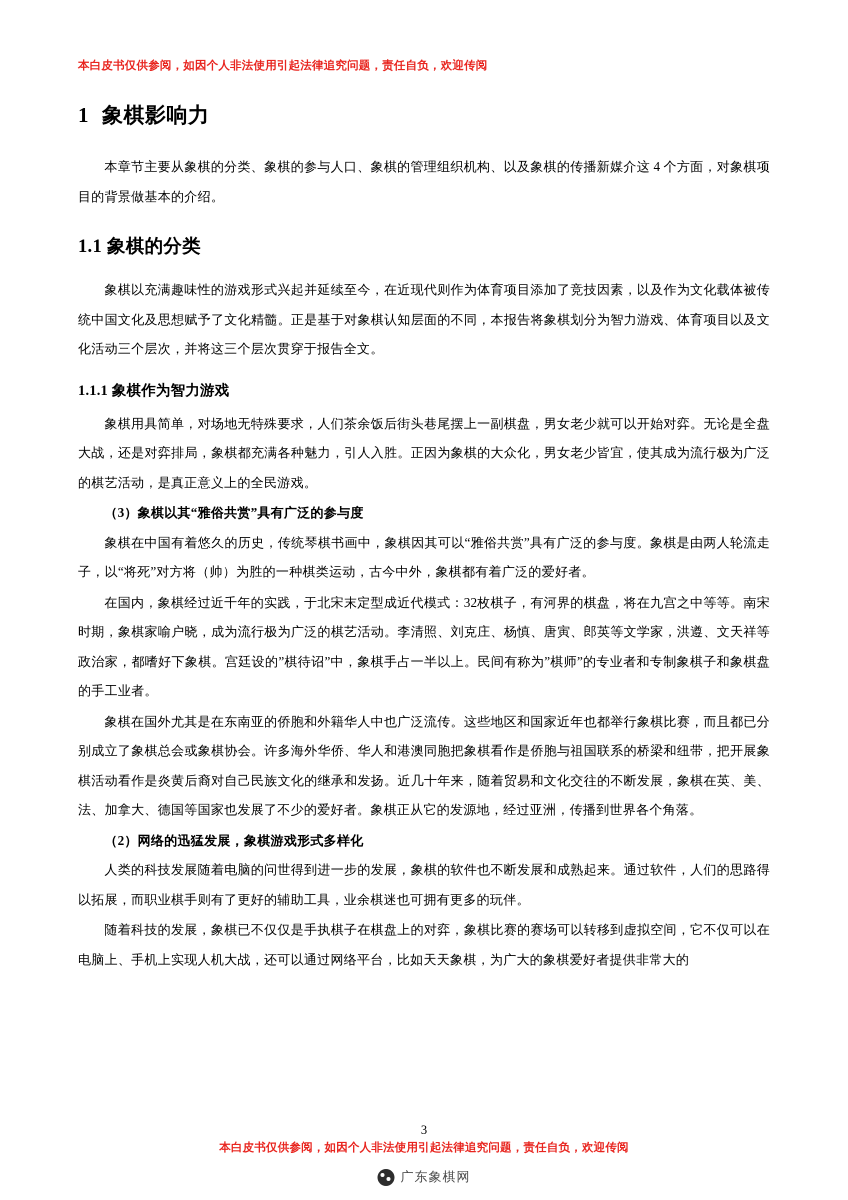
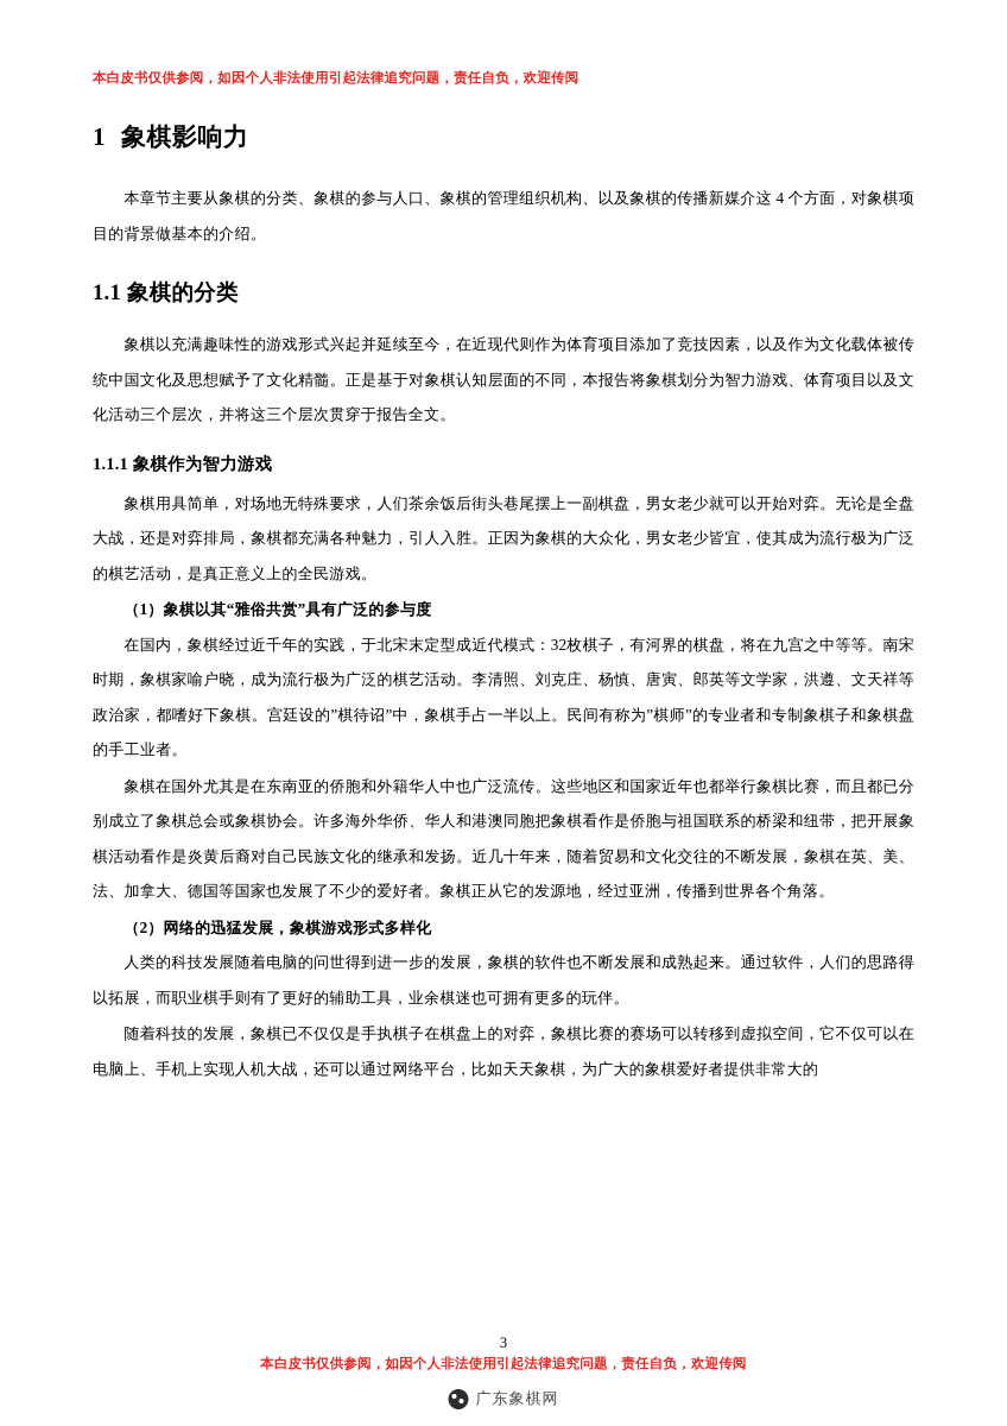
  本白皮书仅供参阅，如因个人非法使用引起法律追究问题，责任自负，欢迎传阅
  1 象棋影响力
  本章节主要从象棋的分类、象棋的参与人口、象棋的管理组织机构、以及象棋的传播新媒介这 4 个方面，对象棋项目的背景做基本的介绍。
  1.1 象棋的分类
  象棋以充满趣味性的游戏形式兴起并延续至今，在近现代则作为体育项目添加了竞技因素，以及作为文化载体被传统中国文化及思想赋予了文化精髓。正是基于对象棋认知层面的不同，本报告将象棋划分为智力游戏、体育项目以及文化活动三个层次，并将这三个层次贯穿于报告全文。
  1.1.1 象棋作为智力游戏
  象棋用具简单，对场地无特殊要求，人们茶余饭后街头巷尾摆上一副棋盘，男女老少就可以开始对弈。无论是全盘大战，还是对弈排局，象棋都充满各种魅力，引人入胜。正因为象棋的大众化，男女老少皆宜，使其成为流行极为广泛的棋艺活动，是真正意义上的全民游戏。
- （3）象棋以其“雅俗共赏”具有广泛的参与度
+ （1）象棋以其“雅俗共赏”具有广泛的参与度
- 象棋在中国有着悠久的历史，传统琴棋书画中，象棋因其可以“雅俗共赏”具有广泛的参与度。象棋是由两人轮流走子，以“将死”对方将（帅）为胜的一种棋类运动，古今中外，象棋都有着广泛的爱好者。
  在国内，象棋经过近千年的实践，于北宋末定型成近代模式：32枚棋子，有河界的棋盘，将在九宫之中等等。南宋时期，象棋家喻户晓，成为流行极为广泛的棋艺活动。李清照、刘克庄、杨慎、唐寅、郎英等文学家，洪遵、文天祥等政治家，都嗜好下象棋。宫廷设的”棋待诏”中，象棋手占一半以上。民间有称为”棋师”的专业者和专制象棋子和象棋盘的手工业者。
  象棋在国外尤其是在东南亚的侨胞和外籍华人中也广泛流传。这些地区和国家近年也都举行象棋比赛，而且都已分别成立了象棋总会或象棋协会。许多海外华侨、华人和港澳同胞把象棋看作是侨胞与祖国联系的桥梁和纽带，把开展象棋活动看作是炎黄后裔对自己民族文化的继承和发扬。近几十年来，随着贸易和文化交往的不断发展，象棋在英、美、法、加拿大、德国等国家也发展了不少的爱好者。象棋正从它的发源地，经过亚洲，传播到世界各个角落。
  （2）网络的迅猛发展，象棋游戏形式多样化
  人类的科技发展随着电脑的问世得到进一步的发展，象棋的软件也不断发展和成熟起来。通过软件，人们的思路得以拓展，而职业棋手则有了更好的辅助工具，业余棋迷也可拥有更多的玩伴。
  随着科技的发展，象棋已不仅仅是手执棋子在棋盘上的对弈，象棋比赛的赛场可以转移到虚拟空间，它不仅可以在电脑上、手机上实现人机大战，还可以通过网络平台，比如天天象棋，为广大的象棋爱好者提供非常大的
  3
  本白皮书仅供参阅，如因个人非法使用引起法律追究问题，责任自负，欢迎传阅
  广东象棋网
